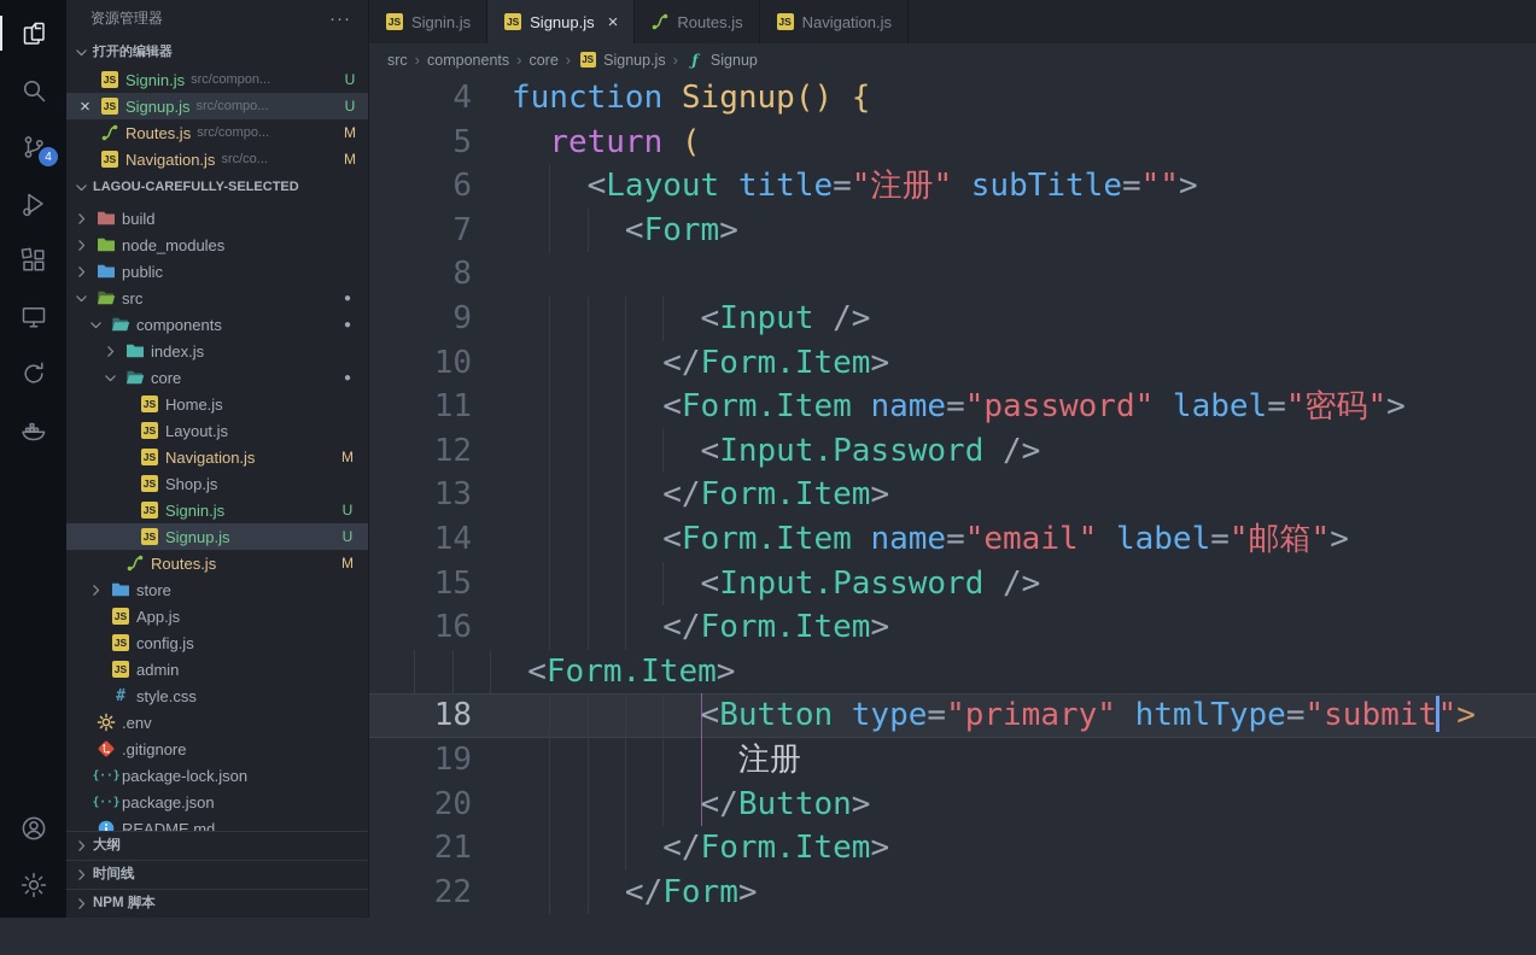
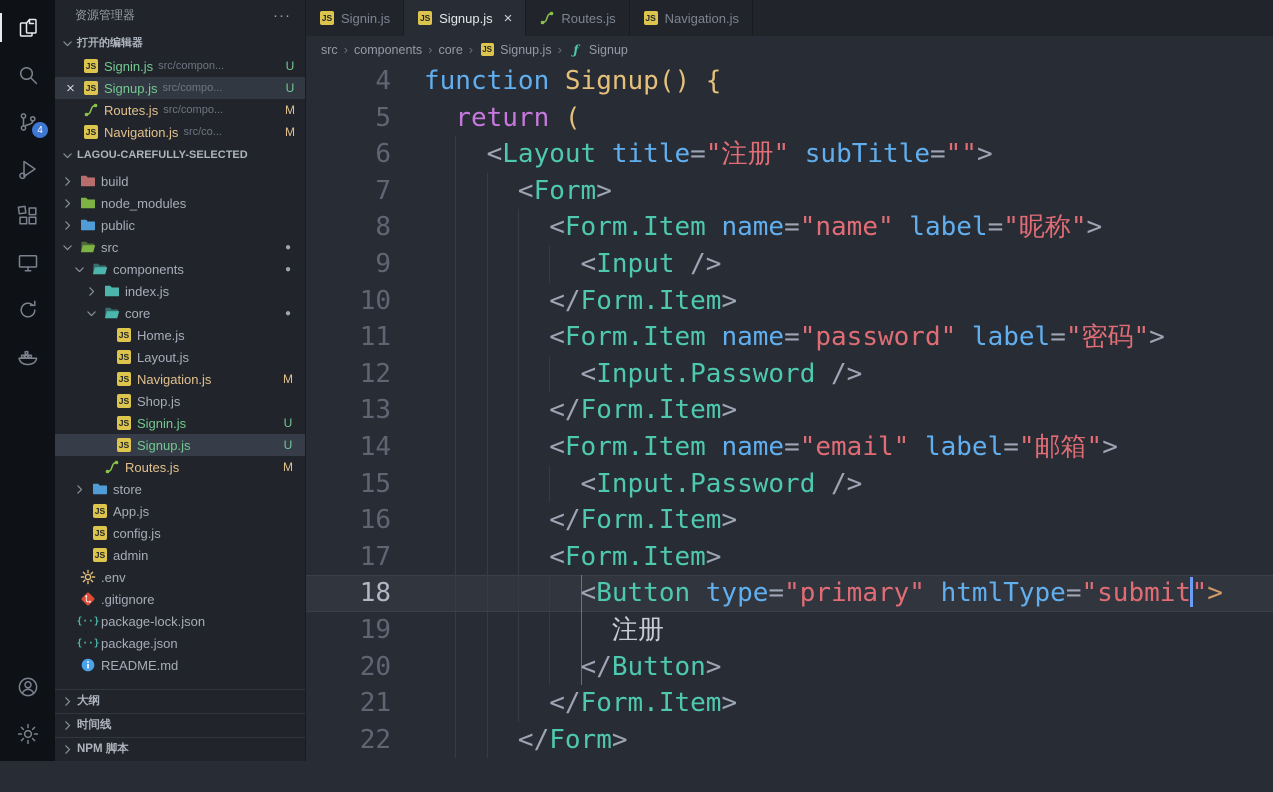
  4
  资源管理器
  ···
  打开的编辑器
  JS
  Signin.js
  src/compon...
  U
  ×
  JS
  Signup.js
  src/compo...
  U
  Routes.js
  src/compo...
  M
  JS
  Navigation.js
  src/co...
  M
  LAGOU-CAREFULLY-SELECTED
  build
  node_modules
  public
  src
  ●
  components
  ●
  index.js
  core
  ●
  JS
  Home.js
  JS
  Layout.js
  JS
  Navigation.js
  M
  JS
  Shop.js
  JS
  Signin.js
  U
  JS
  Signup.js
  U
  Routes.js
  M
  store
  JS
  App.js
  JS
  config.js
  JS
  admin
- #
- style.css
  .env
  .gitignore
  {··}
  package-lock.json
  {··}
  package.json
  README.md
  大纲
  时间线
  NPM 脚本
  JS
  Signin.js
  JS
  Signup.js
  ×
  Routes.js
  JS
  Navigation.js
  src
  ›
  components
  ›
  core
  ›
  JS
  Signup.js
  ›
  ƒ
  Signup
  4
  function Signup() {
  5
  return (
  6
  <Layout title="注册" subTitle="">
  7
  <Form>
  8
+ <Form.Item name="name" label="昵称">
  9
  <Input />
  10
  </Form.Item>
  11
  <Form.Item name="password" label="密码">
  12
  <Input.Password />
  13
  </Form.Item>
  14
  <Form.Item name="email" label="邮箱">
  15
  <Input.Password />
  16
  </Form.Item>
+ 17
  <Form.Item>
  18
  <Button type="primary" htmlType="submit">
  19
  注册
  20
  </Button>
  21
  </Form.Item>
  22
  </Form>
